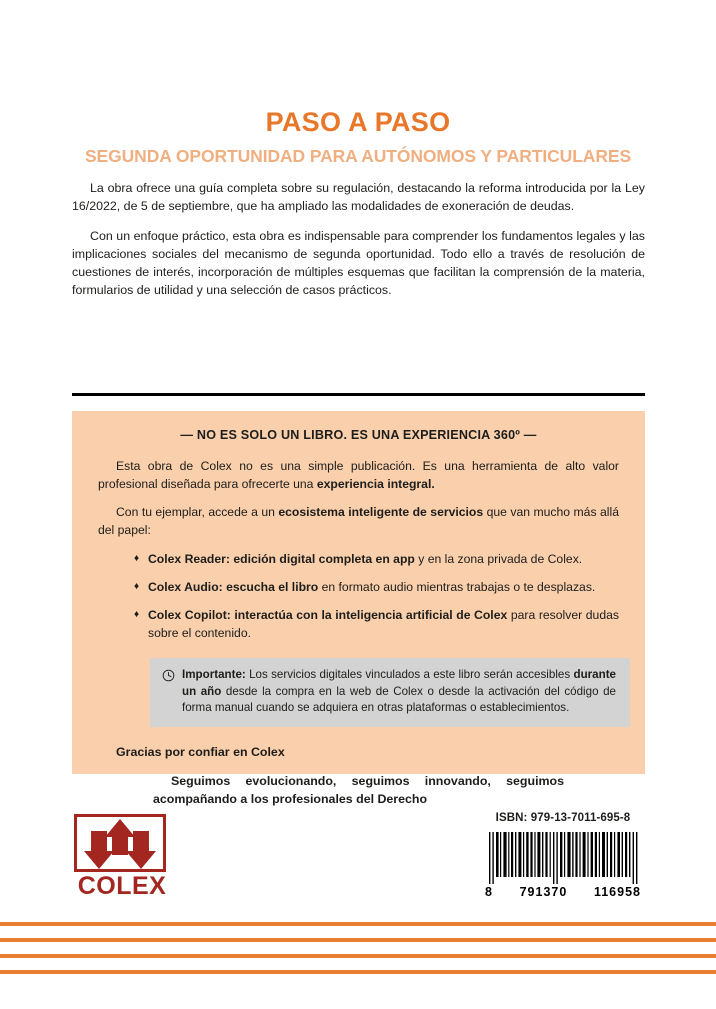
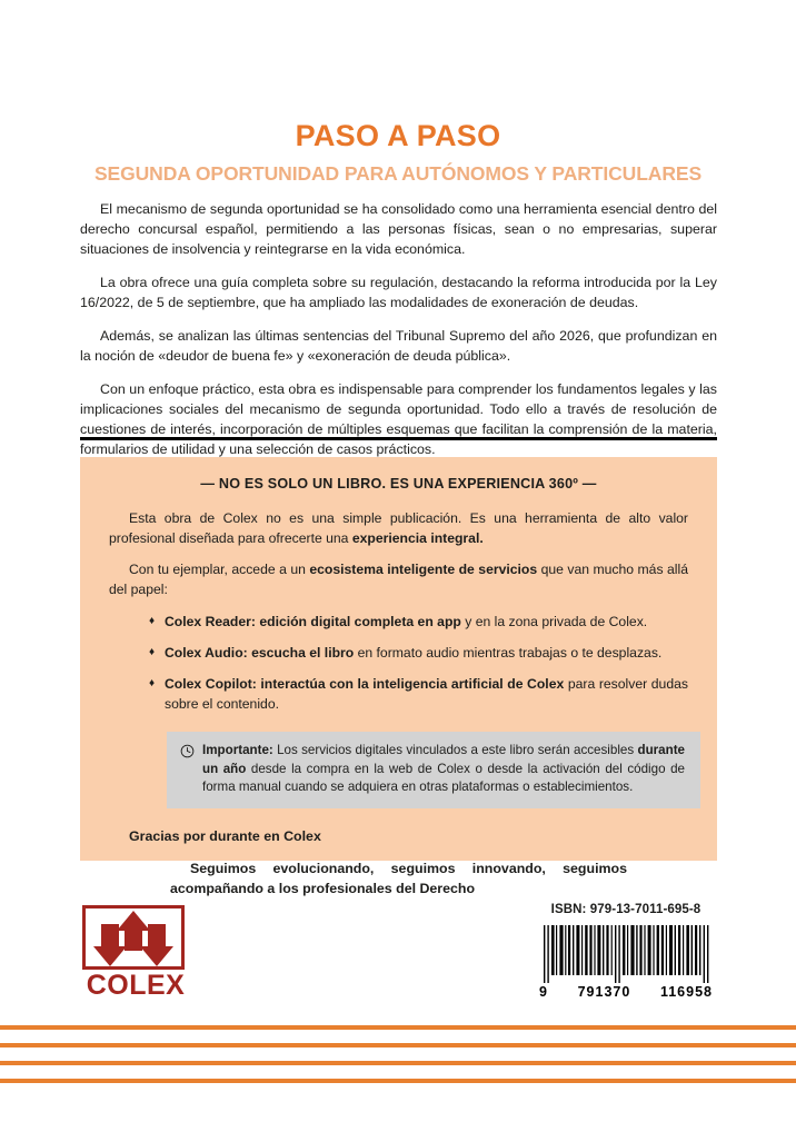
  PASO A PASO
  SEGUNDA OPORTUNIDAD PARA AUTÓNOMOS Y PARTICULARES
+ El mecanismo de segunda oportunidad se ha consolidado como una herramienta esencial dentro del derecho concursal español, permitiendo a las personas físicas, sean o no empresarias, superar situaciones de insolvencia y reintegrarse en la vida económica.
  La obra ofrece una guía completa sobre su regulación, destacando la reforma introducida por la Ley 16/2022, de 5 de septiembre, que ha ampliado las modalidades de exoneración de deudas.
+ Además, se analizan las últimas sentencias del Tribunal Supremo del año 2026, que profundizan en la noción de «deudor de buena fe» y «exoneración de deuda pública».
  Con un enfoque práctico, esta obra es indispensable para comprender los fundamentos legales y las implicaciones sociales del mecanismo de segunda oportunidad. Todo ello a través de resolución de cuestiones de interés, incorporación de múltiples esquemas que facilitan la comprensión de la materia, formularios de utilidad y una selección de casos prácticos.
  — NO ES SOLO UN LIBRO. ES UNA EXPERIENCIA 360º —
  Esta obra de Colex no es una simple publicación. Es una herramienta de alto valor profesional diseñada para ofrecerte una experiencia integral.
  Con tu ejemplar, accede a un ecosistema inteligente de servicios que van mucho más allá del papel:
  ♦
  Colex Reader: edición digital completa en app y en la zona privada de Colex.
  ♦
  Colex Audio: escucha el libro en formato audio mientras trabajas o te desplazas.
  ♦
  Colex Copilot: interactúa con la inteligencia artificial de Colex para resolver dudas sobre el contenido.
  Importante: Los servicios digitales vinculados a este libro serán accesibles durante un año desde la compra en la web de Colex o desde la activación del código de forma manual cuando se adquiera en otras plataformas o establecimientos.
- Gracias por confiar en Colex
+ Gracias por durante en Colex
  Seguimos evolucionando, seguimos innovando, seguimos acompañando a los profesionales del Derecho
  COLEX
  ISBN: 979-13-7011-695-8
- 8
+ 9
  791370
  116958
